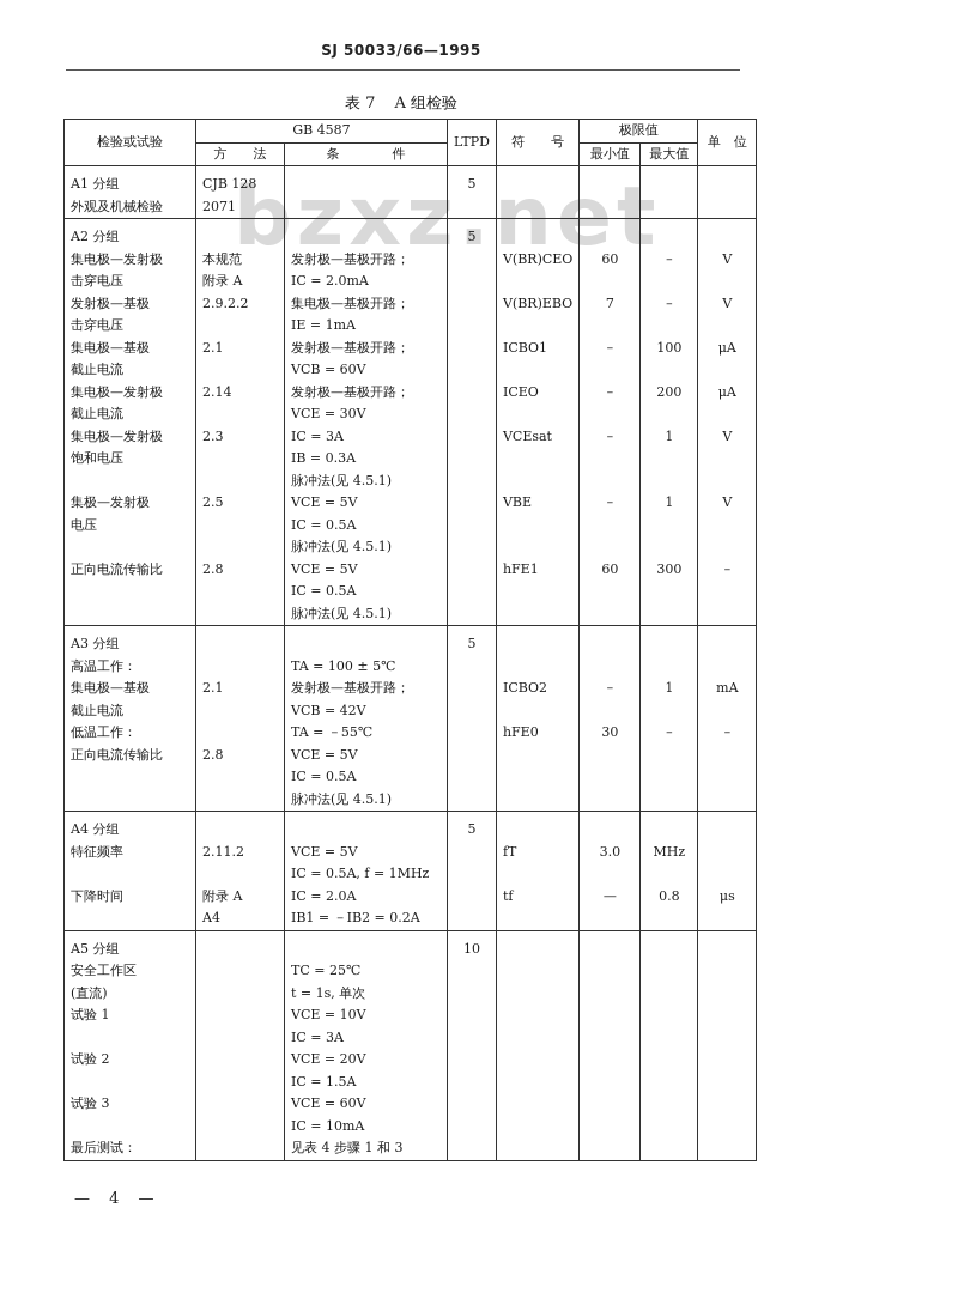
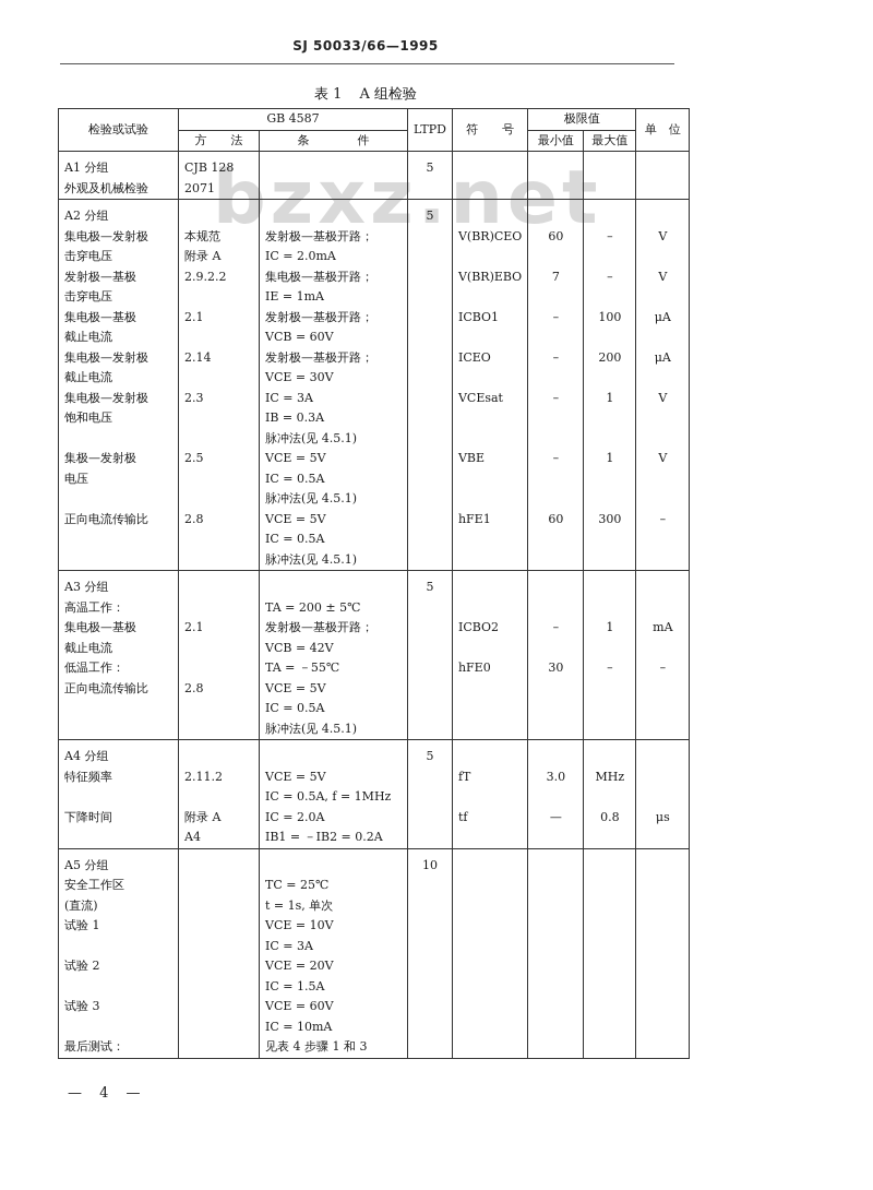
  SJ 50033/66—1995
- 表 7 A 组检验
+ 表 1 A 组检验
  bzxz.net
  检验或试验	GB 4587	LTPD	符 号	极限值	单 位
  方 法	条 件	最小值	最大值
  A1 分组外观及机械检验	CJB 1282071		5
  A2 分组集电极—发射极击穿电压发射极—基极击穿电压集电极—基极截止电流集电极—发射极截止电流集电极—发射极饱和电压集极—发射极电压正向电流传输比	本规范附录 A2.9.2.22.12.142.32.52.8	发射极—基极开路；IC = 2.0mA集电极—基极开路；IE = 1mA发射极—基极开路；VCB = 60V发射极—基极开路；VCE = 30VIC = 3AIB = 0.3A脉冲法(见 4.5.1)VCE = 5VIC = 0.5A脉冲法(见 4.5.1)VCE = 5VIC = 0.5A脉冲法(见 4.5.1)	5	V(BR)CEOV(BR)EBOICBO1ICEOVCEsatVBEhFE1	607––––60	––10020011300	VVμAμAVV–
- A3 分组高温工作：集电极—基极截止电流低温工作：正向电流传输比	2.12.8	TA = 100 ± 5℃发射极—基极开路；VCB = 42VTA = －55℃VCE = 5VIC = 0.5A脉冲法(见 4.5.1)	5	ICBO2hFE0	–30	1–	mA–
+ A3 分组高温工作：集电极—基极截止电流低温工作：正向电流传输比	2.12.8	TA = 200 ± 5℃发射极—基极开路；VCB = 42VTA = －55℃VCE = 5VIC = 0.5A脉冲法(见 4.5.1)	5	ICBO2hFE0	–30	1–	mA–
  A4 分组特征频率下降时间	2.11.2附录 AA4	VCE = 5VIC = 0.5A, f = 1MHzIC = 2.0AIB1 = －IB2 = 0.2A	5	fTtf	3.0—	MHz0.8	μs
  A5 分组安全工作区(直流)试验 1试验 2试验 3最后测试：		TC = 25℃t = 1s, 单次VCE = 10VIC = 3AVCE = 20VIC = 1.5AVCE = 60VIC = 10mA见表 4 步骤 1 和 3	10
  — 4 —
